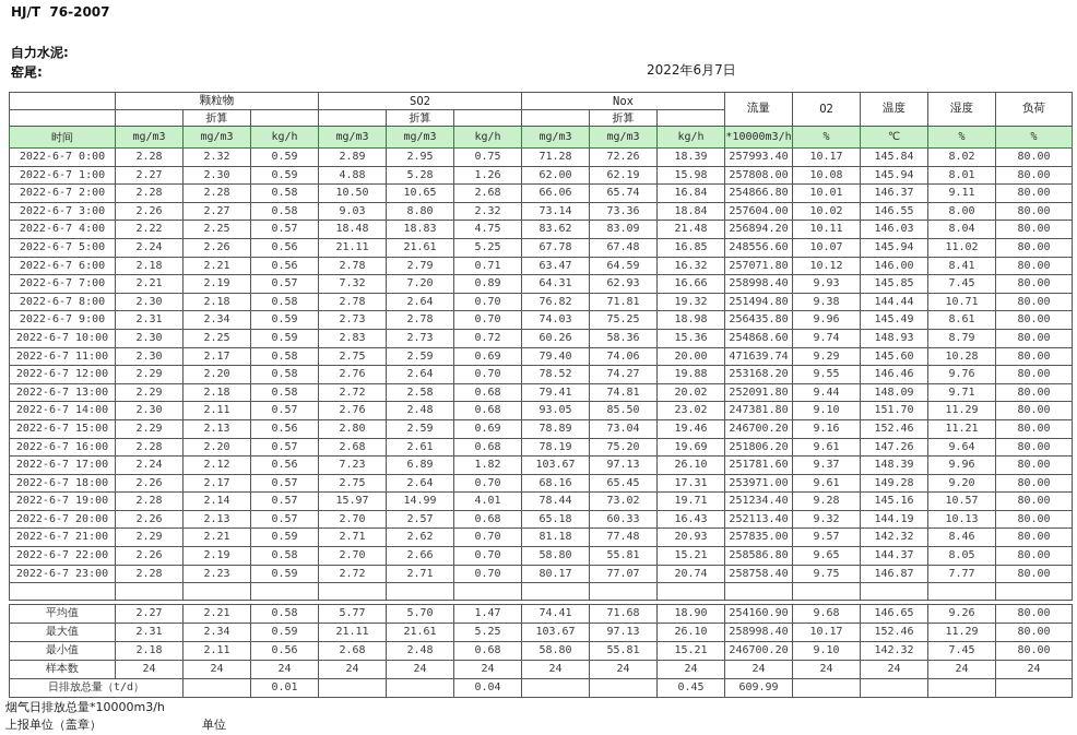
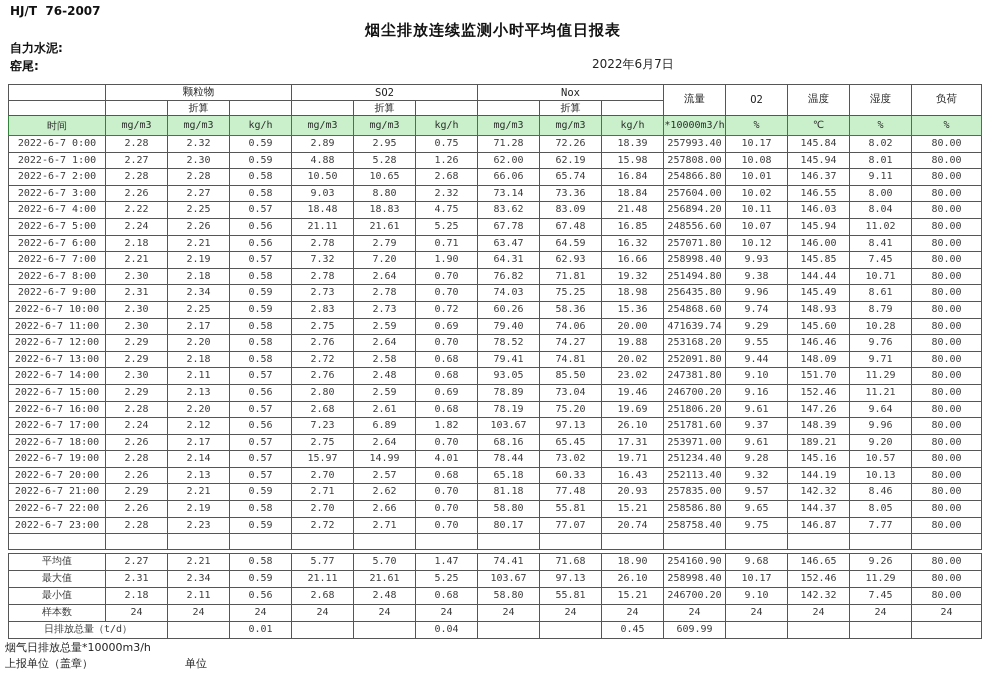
  HJ/T 76-2007
+ 烟尘排放连续监测小时平均值日报表
  自力水泥:
  窑尾:
  2022年6月7日
  	颗粒物	SO2	Nox	流量	O2	温度	湿度	负荷
  		折算			折算			折算
  时间	mg/m3	mg/m3	kg/h	mg/m3	mg/m3	kg/h	mg/m3	mg/m3	kg/h	*10000m3/h	%	℃	%	%
  2022-6-7 0:00	2.28	2.32	0.59	2.89	2.95	0.75	71.28	72.26	18.39	257993.40	10.17	145.84	8.02	80.00
  2022-6-7 1:00	2.27	2.30	0.59	4.88	5.28	1.26	62.00	62.19	15.98	257808.00	10.08	145.94	8.01	80.00
  2022-6-7 2:00	2.28	2.28	0.58	10.50	10.65	2.68	66.06	65.74	16.84	254866.80	10.01	146.37	9.11	80.00
  2022-6-7 3:00	2.26	2.27	0.58	9.03	8.80	2.32	73.14	73.36	18.84	257604.00	10.02	146.55	8.00	80.00
  2022-6-7 4:00	2.22	2.25	0.57	18.48	18.83	4.75	83.62	83.09	21.48	256894.20	10.11	146.03	8.04	80.00
  2022-6-7 5:00	2.24	2.26	0.56	21.11	21.61	5.25	67.78	67.48	16.85	248556.60	10.07	145.94	11.02	80.00
  2022-6-7 6:00	2.18	2.21	0.56	2.78	2.79	0.71	63.47	64.59	16.32	257071.80	10.12	146.00	8.41	80.00
- 2022-6-7 7:00	2.21	2.19	0.57	7.32	7.20	0.89	64.31	62.93	16.66	258998.40	9.93	145.85	7.45	80.00
+ 2022-6-7 7:00	2.21	2.19	0.57	7.32	7.20	1.90	64.31	62.93	16.66	258998.40	9.93	145.85	7.45	80.00
  2022-6-7 8:00	2.30	2.18	0.58	2.78	2.64	0.70	76.82	71.81	19.32	251494.80	9.38	144.44	10.71	80.00
  2022-6-7 9:00	2.31	2.34	0.59	2.73	2.78	0.70	74.03	75.25	18.98	256435.80	9.96	145.49	8.61	80.00
  2022-6-7 10:00	2.30	2.25	0.59	2.83	2.73	0.72	60.26	58.36	15.36	254868.60	9.74	148.93	8.79	80.00
  2022-6-7 11:00	2.30	2.17	0.58	2.75	2.59	0.69	79.40	74.06	20.00	471639.74	9.29	145.60	10.28	80.00
  2022-6-7 12:00	2.29	2.20	0.58	2.76	2.64	0.70	78.52	74.27	19.88	253168.20	9.55	146.46	9.76	80.00
  2022-6-7 13:00	2.29	2.18	0.58	2.72	2.58	0.68	79.41	74.81	20.02	252091.80	9.44	148.09	9.71	80.00
  2022-6-7 14:00	2.30	2.11	0.57	2.76	2.48	0.68	93.05	85.50	23.02	247381.80	9.10	151.70	11.29	80.00
  2022-6-7 15:00	2.29	2.13	0.56	2.80	2.59	0.69	78.89	73.04	19.46	246700.20	9.16	152.46	11.21	80.00
  2022-6-7 16:00	2.28	2.20	0.57	2.68	2.61	0.68	78.19	75.20	19.69	251806.20	9.61	147.26	9.64	80.00
  2022-6-7 17:00	2.24	2.12	0.56	7.23	6.89	1.82	103.67	97.13	26.10	251781.60	9.37	148.39	9.96	80.00
- 2022-6-7 18:00	2.26	2.17	0.57	2.75	2.64	0.70	68.16	65.45	17.31	253971.00	9.61	149.28	9.20	80.00
+ 2022-6-7 18:00	2.26	2.17	0.57	2.75	2.64	0.70	68.16	65.45	17.31	253971.00	9.61	189.21	9.20	80.00
  2022-6-7 19:00	2.28	2.14	0.57	15.97	14.99	4.01	78.44	73.02	19.71	251234.40	9.28	145.16	10.57	80.00
  2022-6-7 20:00	2.26	2.13	0.57	2.70	2.57	0.68	65.18	60.33	16.43	252113.40	9.32	144.19	10.13	80.00
  2022-6-7 21:00	2.29	2.21	0.59	2.71	2.62	0.70	81.18	77.48	20.93	257835.00	9.57	142.32	8.46	80.00
  2022-6-7 22:00	2.26	2.19	0.58	2.70	2.66	0.70	58.80	55.81	15.21	258586.80	9.65	144.37	8.05	80.00
  2022-6-7 23:00	2.28	2.23	0.59	2.72	2.71	0.70	80.17	77.07	20.74	258758.40	9.75	146.87	7.77	80.00
  平均值	2.27	2.21	0.58	5.77	5.70	1.47	74.41	71.68	18.90	254160.90	9.68	146.65	9.26	80.00
  最大值	2.31	2.34	0.59	21.11	21.61	5.25	103.67	97.13	26.10	258998.40	10.17	152.46	11.29	80.00
  最小值	2.18	2.11	0.56	2.68	2.48	0.68	58.80	55.81	15.21	246700.20	9.10	142.32	7.45	80.00
  样本数	24	24	24	24	24	24	24	24	24	24	24	24	24	24
  日排放总量（t/d）		0.01			0.04			0.45	609.99
  烟气日排放总量*10000m3/h
  上报单位（盖章）
  单位
